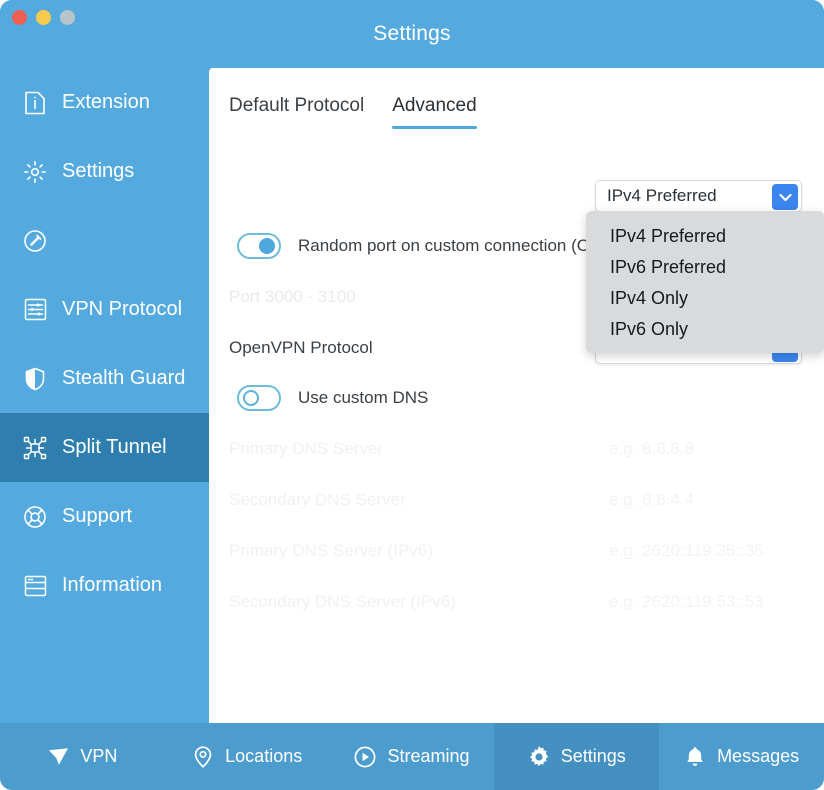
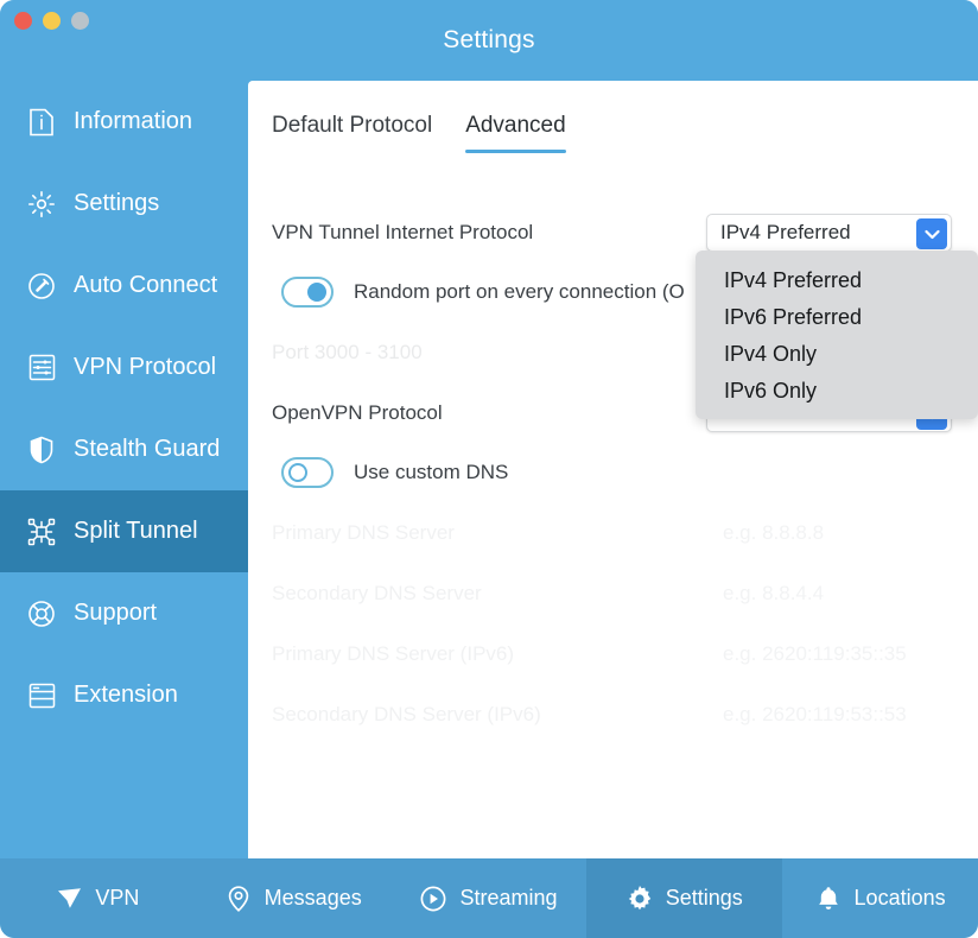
  Settings
- Extension
+ Information
  Settings
+ Auto Connect
  VPN Protocol
  Stealth Guard
  Split Tunnel
  Support
- Information
+ Extension
  Default Protocol
  Advanced
+ VPN Tunnel Internet Protocol
  IPv4 Preferred
- Random port on custom connection (O
+ Random port on every connection (O
  OpenVPN Protocol
  Use custom DNS
  IPv4 Preferred
  IPv6 Preferred
  IPv4 Only
  IPv6 Only
  VPN
- Locations
+ Messages
  Streaming
  Settings
- Messages
+ Locations
